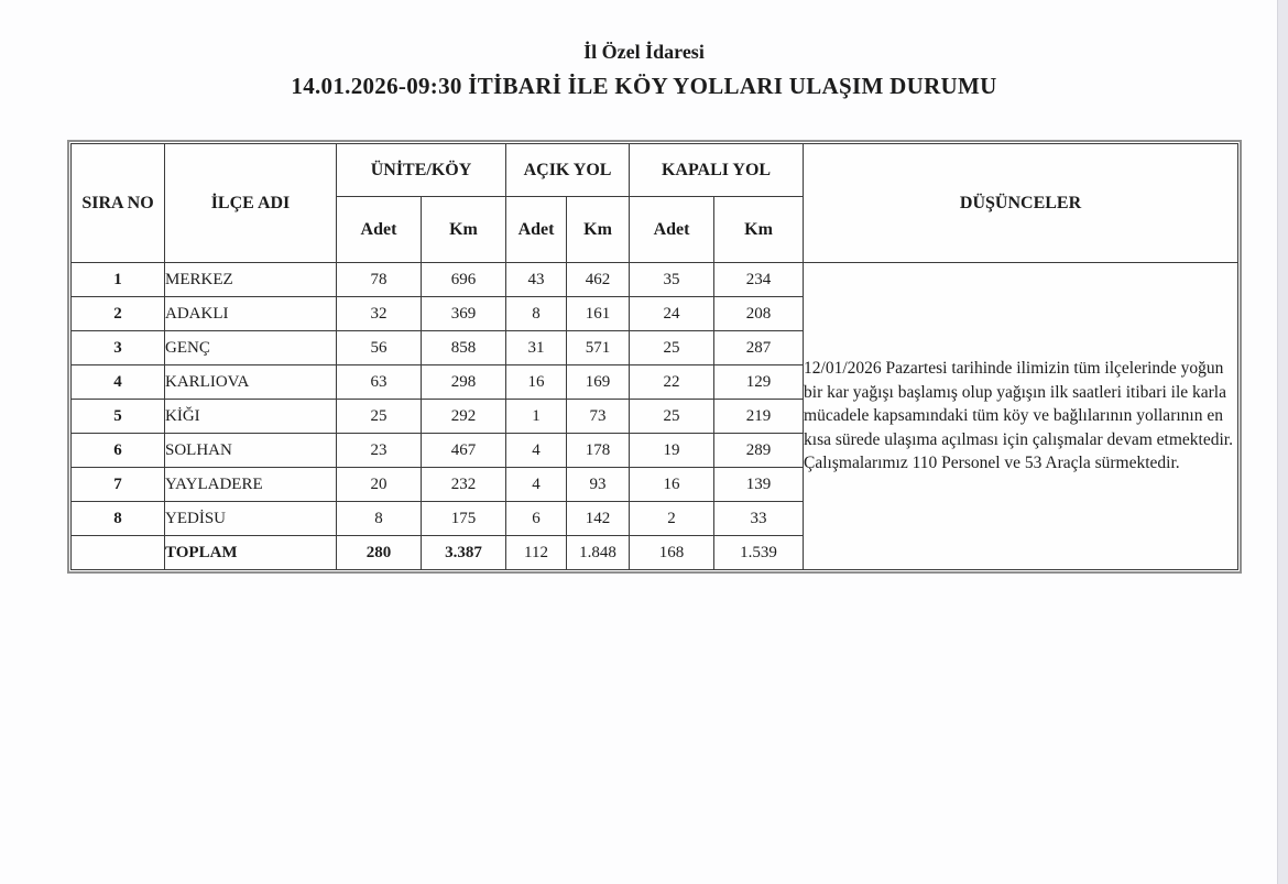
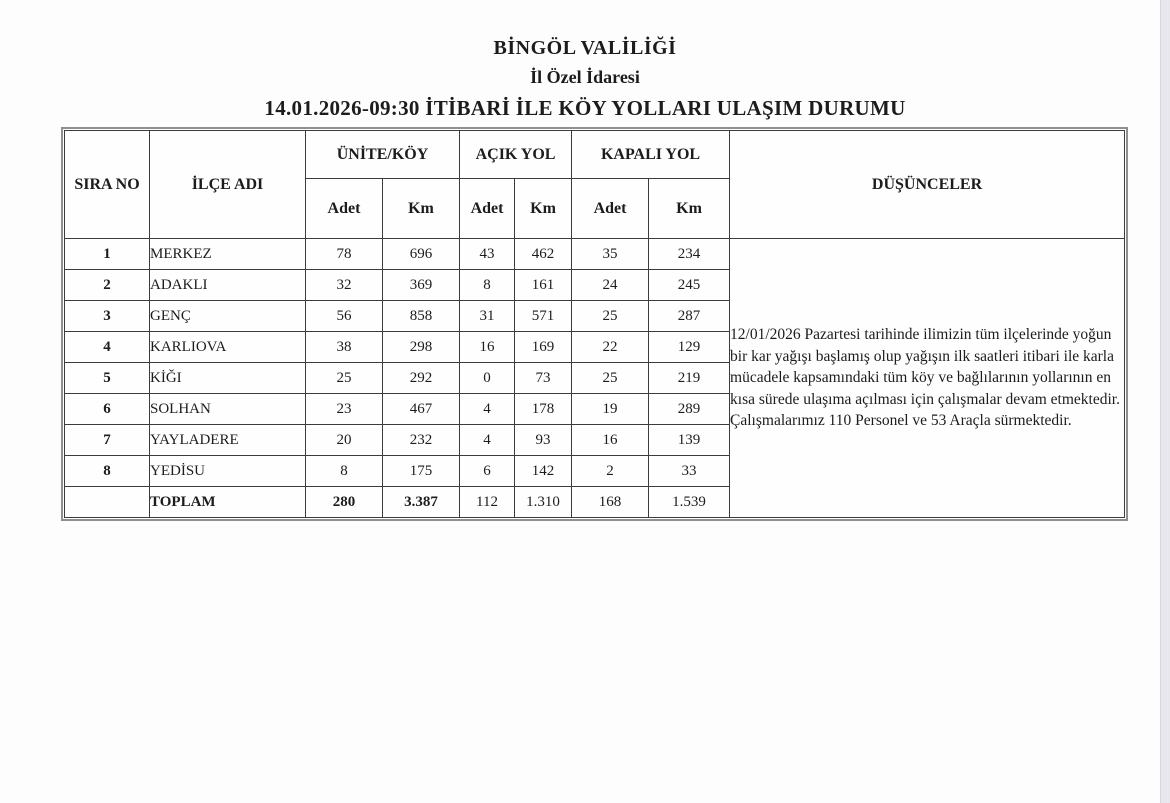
+ BİNGÖL VALİLİĞİ
  İl Özel İdaresi
  14.01.2026-09:30 İTİBARİ İLE KÖY YOLLARI ULAŞIM DURUMU
  SIRA NO	İLÇE ADI	ÜNİTE/KÖY	AÇIK YOL	KAPALI YOL	DÜŞÜNCELER
  Adet	Km	Adet	Km	Adet	Km
  1	MERKEZ	78	696	43	462	35	234	12/01/2026 Pazartesi tarihinde ilimizin tüm ilçelerinde yoğun bir kar yağışı başlamış olup yağışın ilk saatleri itibari ile karla mücadele kapsamındaki tüm köy ve bağlılarının yollarının en kısa sürede ulaşıma açılması için çalışmalar devam etmektedir. Çalışmalarımız 110 Personel ve 53 Araçla sürmektedir.
- 2	ADAKLI	32	369	8	161	24	208
+ 2	ADAKLI	32	369	8	161	24	245
  3	GENÇ	56	858	31	571	25	287
- 4	KARLIOVA	63	298	16	169	22	129
+ 4	KARLIOVA	38	298	16	169	22	129
- 5	KİĞI	25	292	1	73	25	219
+ 5	KİĞI	25	292	0	73	25	219
  6	SOLHAN	23	467	4	178	19	289
  7	YAYLADERE	20	232	4	93	16	139
  8	YEDİSU	8	175	6	142	2	33
- 	TOPLAM	280	3.387	112	1.848	168	1.539
+ 	TOPLAM	280	3.387	112	1.310	168	1.539
